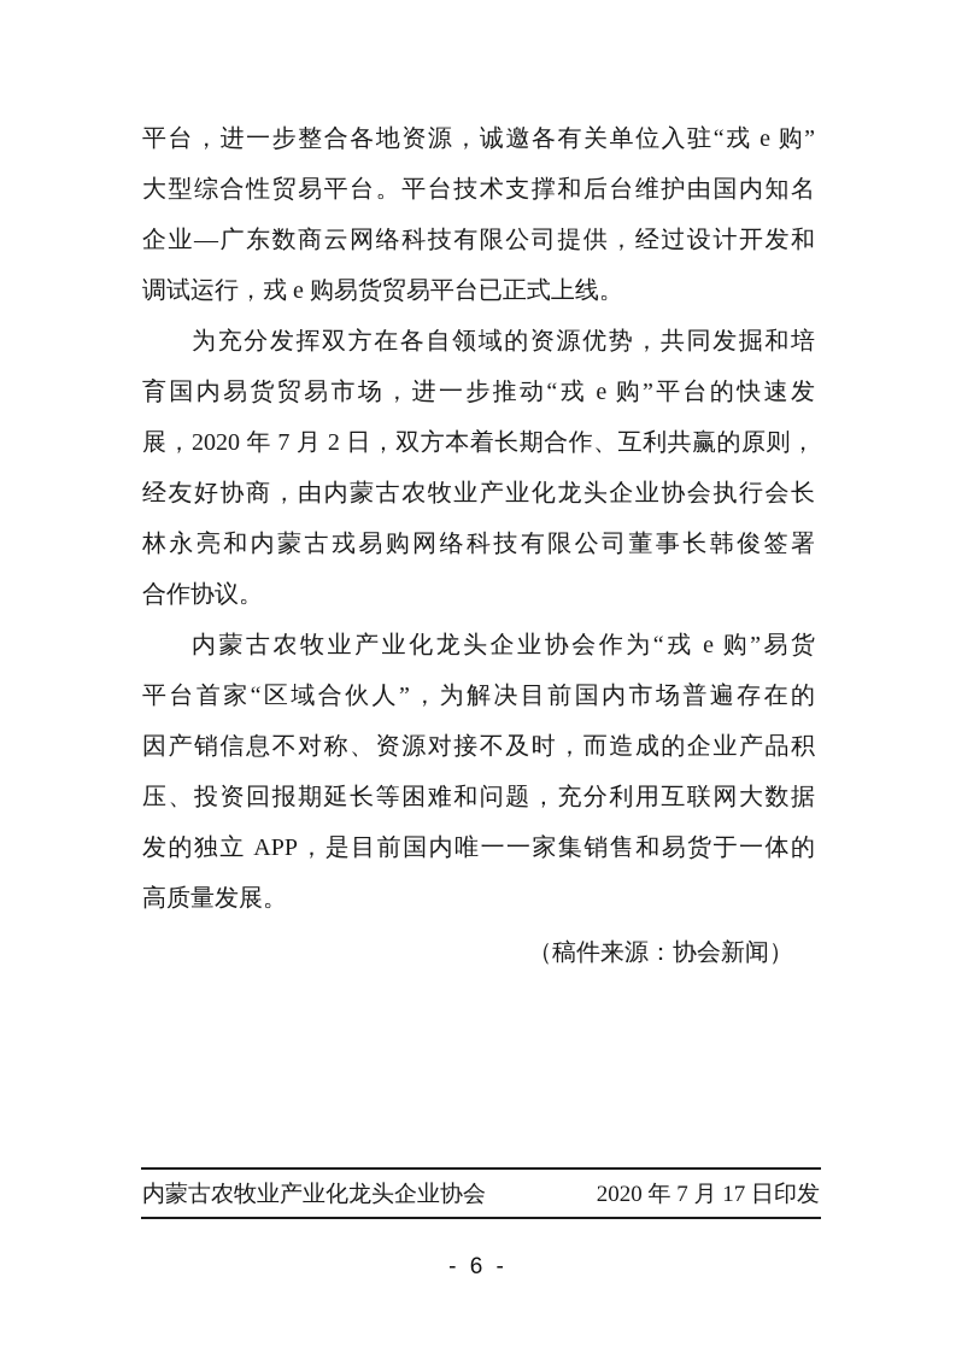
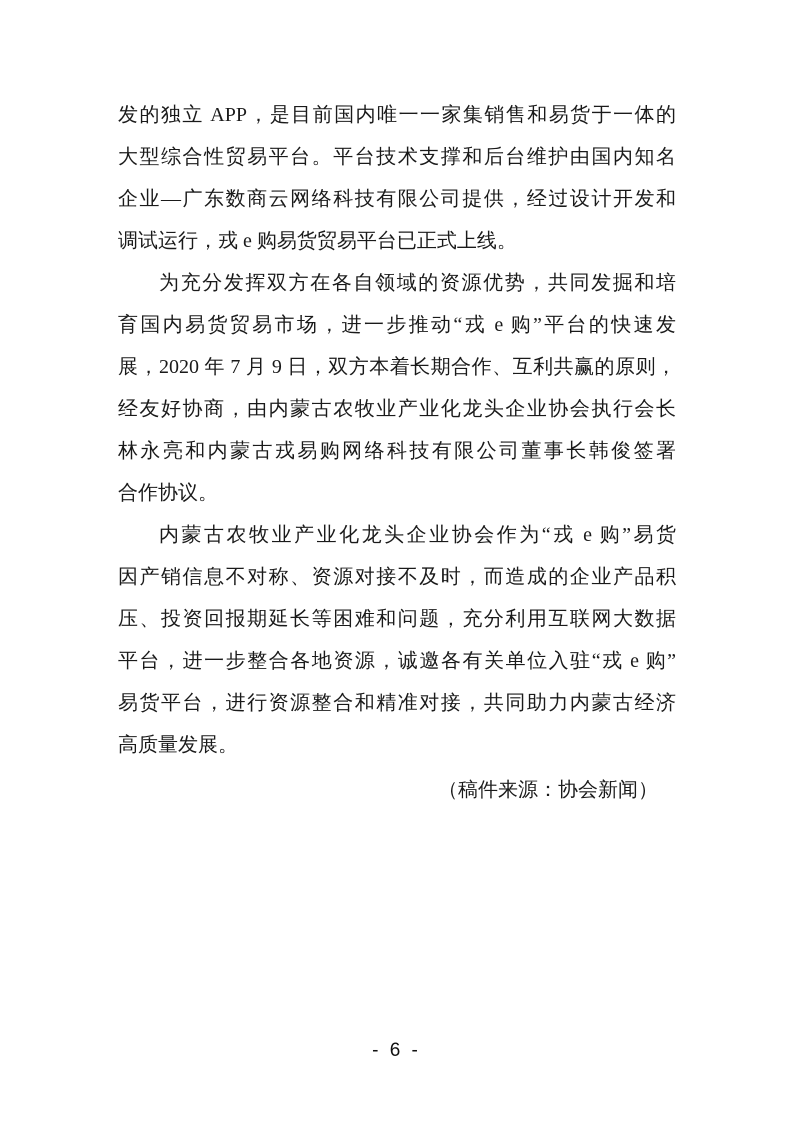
- 平台，进一步整合各地资源，诚邀各有关单位入驻“戎 e 购”
+ 发的独立 APP，是目前国内唯一一家集销售和易货于一体的
  大型综合性贸易平台。平台技术支撑和后台维护由国内知名
  企业—广东数商云网络科技有限公司提供，经过设计开发和
  调试运行，戎 e 购易货贸易平台已正式上线。
  为充分发挥双方在各自领域的资源优势，共同发掘和培
  育国内易货贸易市场，进一步推动“戎 e 购”平台的快速发
- 展，2020 年 7 月 2 日，双方本着长期合作、互利共赢的原则，
+ 展，2020 年 7 月 9 日，双方本着长期合作、互利共赢的原则，
  经友好协商，由内蒙古农牧业产业化龙头企业协会执行会长
  林永亮和内蒙古戎易购网络科技有限公司董事长韩俊签署
  合作协议。
  内蒙古农牧业产业化龙头企业协会作为“戎 e 购”易货
- 平台首家“区域合伙人”，为解决目前国内市场普遍存在的
  因产销信息不对称、资源对接不及时，而造成的企业产品积
  压、投资回报期延长等困难和问题，充分利用互联网大数据
- 发的独立 APP，是目前国内唯一一家集销售和易货于一体的
+ 平台，进一步整合各地资源，诚邀各有关单位入驻“戎 e 购”
+ 易货平台，进行资源整合和精准对接，共同助力内蒙古经济
  高质量发展。
  （稿件来源：协会新闻）
- 内蒙古农牧业产业化龙头企业协会
- 2020 年 7 月 17 日印发
  - 6 -
